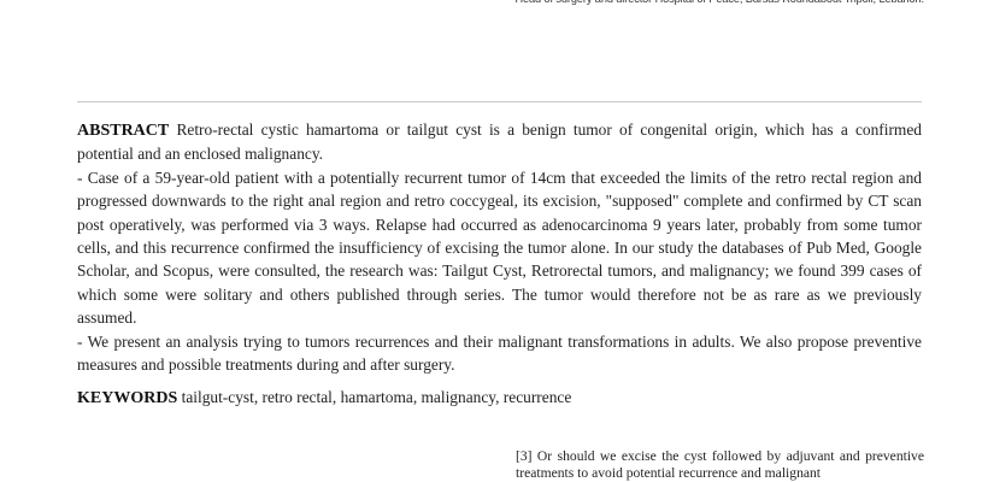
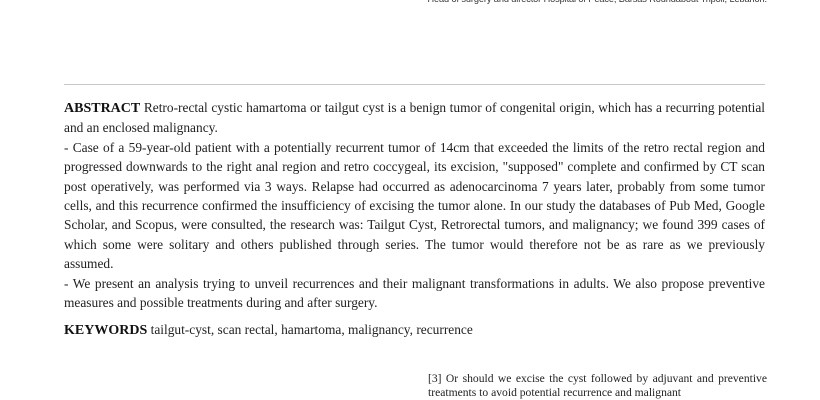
- ABSTRACT Retro-rectal cystic hamartoma or tailgut cyst is a benign tumor of congenital origin, which has a confirmed potential and an enclosed malignancy.
+ ABSTRACT Retro-rectal cystic hamartoma or tailgut cyst is a benign tumor of congenital origin, which has a recurring potential and an enclosed malignancy.
- - Case of a 59-year-old patient with a potentially recurrent tumor of 14cm that exceeded the limits of the retro rectal region and progressed downwards to the right anal region and retro coccygeal, its excision, "supposed" complete and confirmed by CT scan post operatively, was performed via 3 ways. Relapse had occurred as adenocarcinoma 9 years later, probably from some tumor cells, and this recurrence confirmed the insufficiency of excising the tumor alone. In our study the databases of Pub Med, Google Scholar, and Scopus, were consulted, the research was: Tailgut Cyst, Retrorectal tumors, and malignancy; we found 399 cases of which some were solitary and others published through series. The tumor would therefore not be as rare as we previously assumed.
+ - Case of a 59-year-old patient with a potentially recurrent tumor of 14cm that exceeded the limits of the retro rectal region and progressed downwards to the right anal region and retro coccygeal, its excision, "supposed" complete and confirmed by CT scan post operatively, was performed via 3 ways. Relapse had occurred as adenocarcinoma 7 years later, probably from some tumor cells, and this recurrence confirmed the insufficiency of excising the tumor alone. In our study the databases of Pub Med, Google Scholar, and Scopus, were consulted, the research was: Tailgut Cyst, Retrorectal tumors, and malignancy; we found 399 cases of which some were solitary and others published through series. The tumor would therefore not be as rare as we previously assumed.
- - We present an analysis trying to tumors recurrences and their malignant transformations in adults. We also propose preventive measures and possible treatments during and after surgery.
+ - We present an analysis trying to unveil recurrences and their malignant transformations in adults. We also propose preventive measures and possible treatments during and after surgery.
- KEYWORDS tailgut-cyst, retro rectal, hamartoma, malignancy, recurrence
+ KEYWORDS tailgut-cyst, scan rectal, hamartoma, malignancy, recurrence
  [3] Or should we excise the cyst followed by adjuvant and preventive treatments to avoid potential recurrence and malignant
